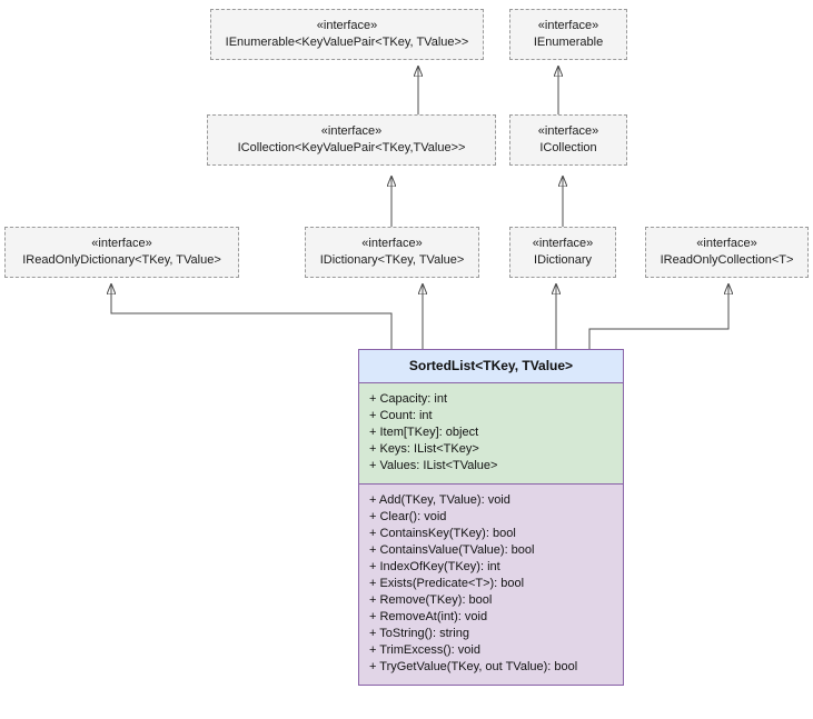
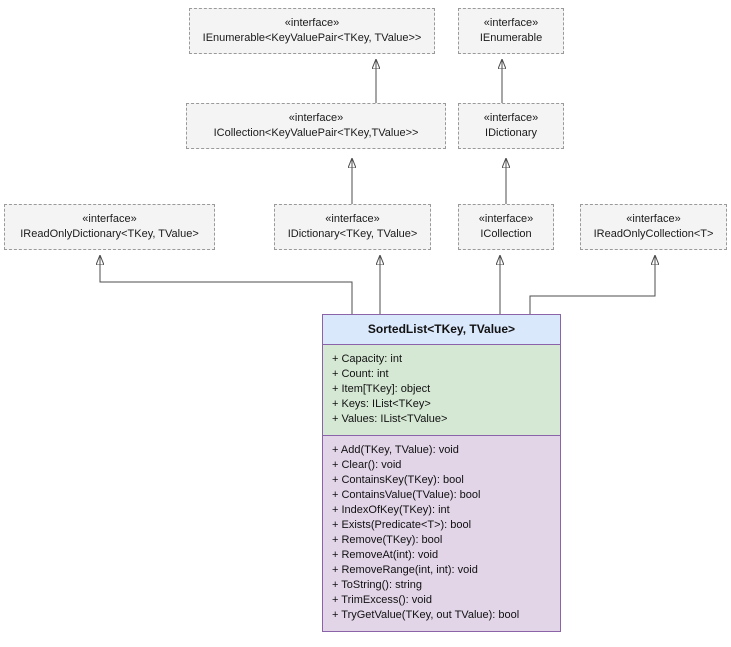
  «interface»
  IEnumerable<KeyValuePair<TKey, TValue>>
  «interface»
  IEnumerable
  «interface»
  ICollection<KeyValuePair<TKey,TValue>>
  «interface»
- ICollection
+ IDictionary
  «interface»
  IReadOnlyDictionary<TKey, TValue>
  «interface»
  IDictionary<TKey, TValue>
  «interface»
- IDictionary
+ ICollection
  «interface»
  IReadOnlyCollection<T>
  SortedList<TKey, TValue>
  + Capacity: int
  + Count: int
  + Item[TKey]: object
  + Keys: IList<TKey>
  + Values: IList<TValue>
  + Add(TKey, TValue): void
  + Clear(): void
  + ContainsKey(TKey): bool
  + ContainsValue(TValue): bool
  + IndexOfKey(TKey): int
  + Exists(Predicate<T>): bool
  + Remove(TKey): bool
  + RemoveAt(int): void
+ + RemoveRange(int, int): void
  + ToString(): string
  + TrimExcess(): void
  + TryGetValue(TKey, out TValue): bool
